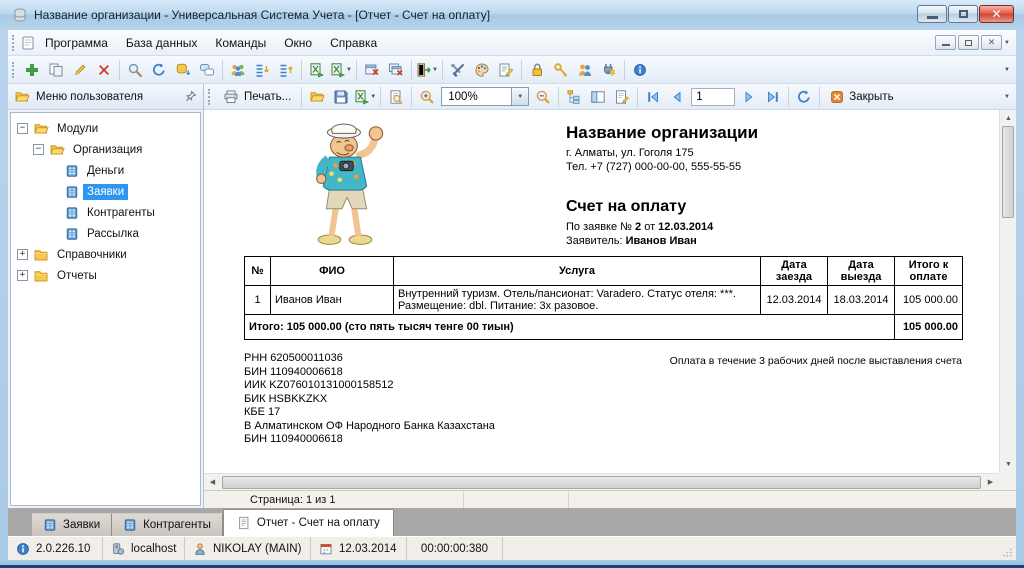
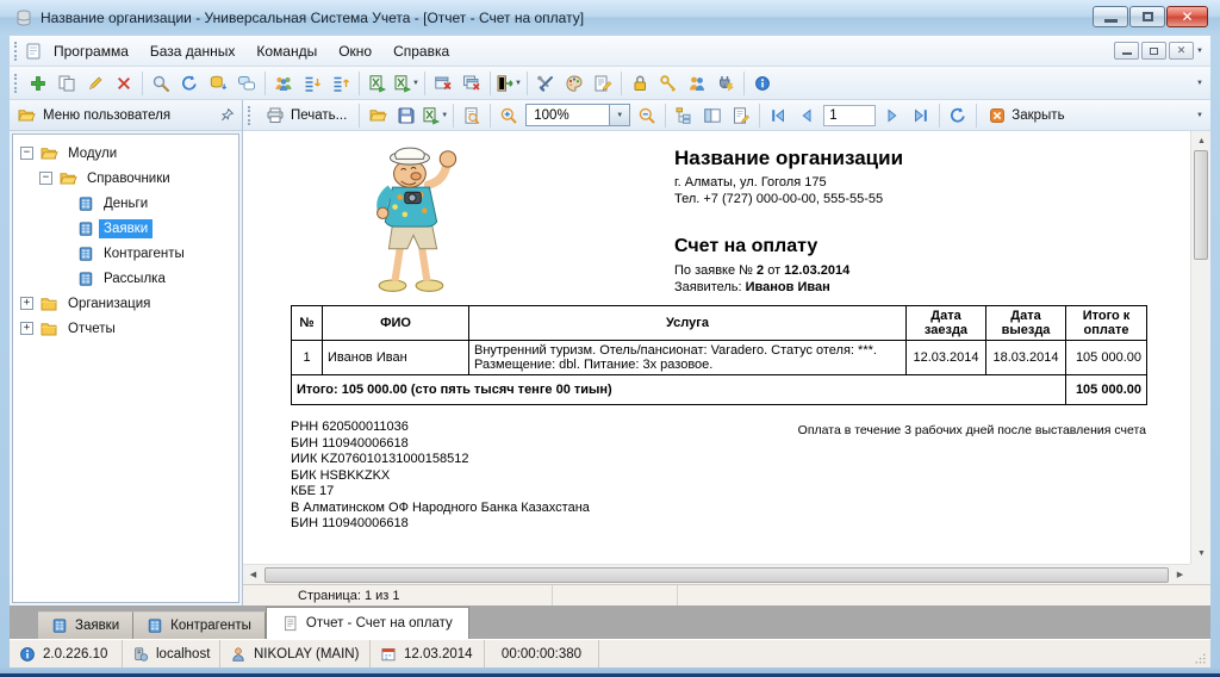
  Название организации - Универсальная Система Учета - [Отчет - Счет на оплату]
  ✕
  Программа
  База данных
  Команды
  Окно
  Справка
  ✕
  Меню пользователя
  −
  Модули
  −
- Организация
+ Справочники
  Деньги
  Заявки
  Контрагенты
  Рассылка
  +
- Справочники
+ Организация
  +
  Отчеты
  Печать...
  100%
  1
  Закрыть
  Название организации
  г. Алматы, ул. Гоголя 175
  Тел. +7 (727) 000-00-00, 555-55-55
  Счет на оплату
  По заявке № 2 от 12.03.2014
  Заявитель: Иванов Иван
  №	ФИО	Услуга	Дата заезда	Дата выезда	Итого к оплате
  1	Иванов Иван	Внутренний туризм. Отель/пансионат: Varadero. Статус отеля: ***. Размещение: dbl. Питание: 3х разовое.	12.03.2014	18.03.2014	105 000.00
  Итого: 105 000.00 (сто пять тысяч тенге 00 тиын)	105 000.00
  РНН 620500011036
  БИН 110940006618
  ИИК KZ076010131000158512
  БИК HSBKKZKX
  КБЕ 17
  В Алматинском ОФ Народного Банка Казахстана
  БИН 110940006618
  Оплата в течение 3 рабочих дней после выставления счета
  Страница: 1 из 1
  Заявки
  Контрагенты
  Отчет - Счет на оплату
  2.0.226.10
  localhost
  NIKOLAY (MAIN)
  12.03.2014
  00:00:00:380
